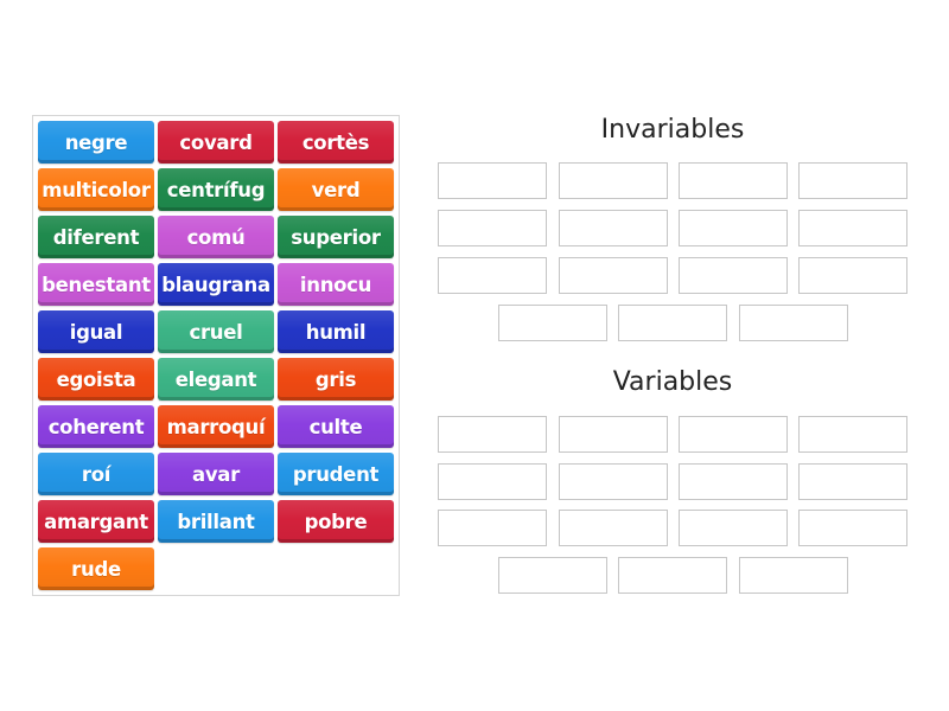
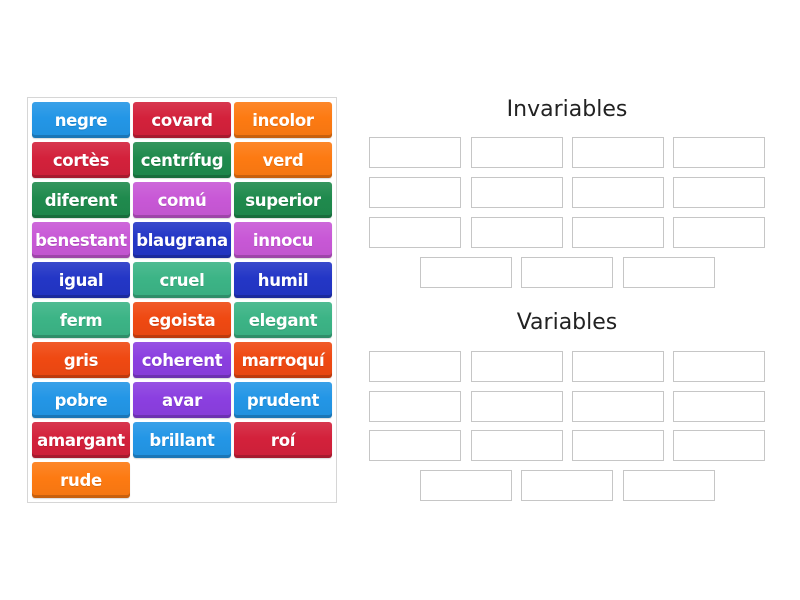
  negre
  covard
+ incolor
  cortès
- multicolor
  centrífug
  verd
  diferent
  comú
  superior
  benestant
  blaugrana
  innocu
  igual
  cruel
  humil
+ ferm
  egoista
  elegant
  gris
  coherent
  marroquí
- culte
- roí
+ pobre
  avar
  prudent
  amargant
  brillant
- pobre
+ roí
  rude
  Invariables
  Variables
